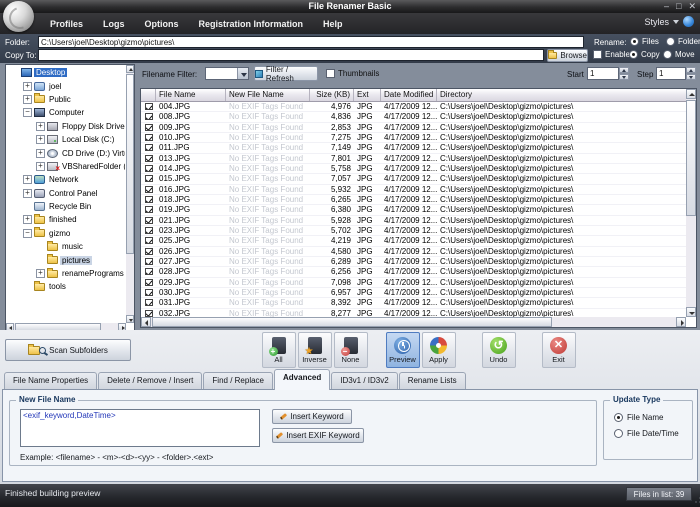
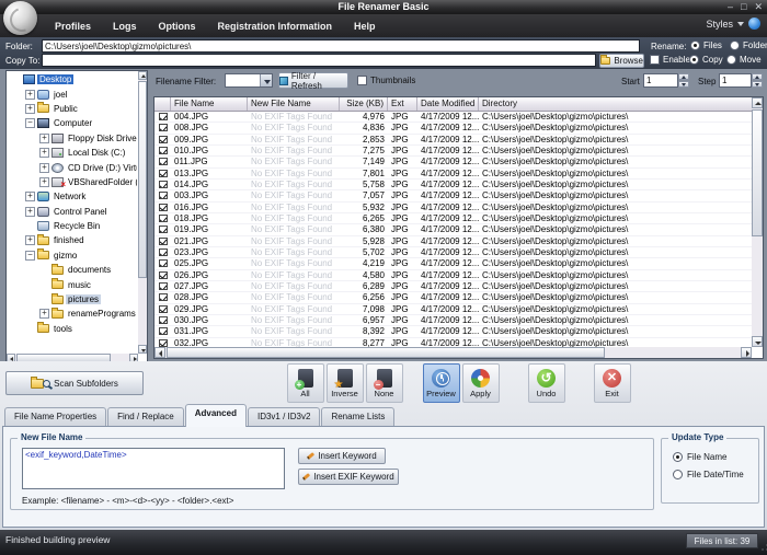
  File Renamer Basic
  –
  □
  ✕
  Profiles
  Logs
  Options
  Registration Information
  Help
  Styles
  Folder:
  C:\Users\joel\Desktop\gizmo\pictures\
  Rename:
  Files
  Folder
  Copy To:
  Browse
  Enable
  Copy
  Move
  Desktop
  +
  joel
  +
  Public
  −
  Computer
  +
  Floppy Disk Drive
  +
  Local Disk (C:)
  +
  +
  +
  Network
  +
  Control Panel
  Recycle Bin
  +
  finished
  −
  gizmo
+ documents
  music
  pictures
  +
  renamePrograms
  tools
  Filename Filter:
  Filter / Refresh
  Thumbnails
  Start
  1
  Step
  1
  File Name
  New File Name
  Size (KB)
  Ext
  Date Modified
  Directory
  004.JPG
  No EXIF Tags Found
  4,976
  JPG
  4/17/2009 12...
  C:\Users\joel\Desktop\gizmo\pictures\
  008.JPG
  No EXIF Tags Found
  4,836
  JPG
  4/17/2009 12...
  C:\Users\joel\Desktop\gizmo\pictures\
  009.JPG
  No EXIF Tags Found
  2,853
  JPG
  4/17/2009 12...
  C:\Users\joel\Desktop\gizmo\pictures\
  010.JPG
  No EXIF Tags Found
  7,275
  JPG
  4/17/2009 12...
  C:\Users\joel\Desktop\gizmo\pictures\
  011.JPG
  No EXIF Tags Found
  7,149
  JPG
  4/17/2009 12...
  C:\Users\joel\Desktop\gizmo\pictures\
  013.JPG
  No EXIF Tags Found
  7,801
  JPG
  4/17/2009 12...
  C:\Users\joel\Desktop\gizmo\pictures\
  014.JPG
  No EXIF Tags Found
  5,758
  JPG
  4/17/2009 12...
  C:\Users\joel\Desktop\gizmo\pictures\
- 015.JPG
+ 003.JPG
  No EXIF Tags Found
  7,057
  JPG
  4/17/2009 12...
  C:\Users\joel\Desktop\gizmo\pictures\
  016.JPG
  No EXIF Tags Found
  5,932
  JPG
  4/17/2009 12...
  C:\Users\joel\Desktop\gizmo\pictures\
  018.JPG
  No EXIF Tags Found
  6,265
  JPG
  4/17/2009 12...
  C:\Users\joel\Desktop\gizmo\pictures\
  019.JPG
  No EXIF Tags Found
  6,380
  JPG
  4/17/2009 12...
  C:\Users\joel\Desktop\gizmo\pictures\
  021.JPG
  No EXIF Tags Found
  5,928
  JPG
  4/17/2009 12...
  C:\Users\joel\Desktop\gizmo\pictures\
  023.JPG
  No EXIF Tags Found
  5,702
  JPG
  4/17/2009 12...
  C:\Users\joel\Desktop\gizmo\pictures\
  025.JPG
  No EXIF Tags Found
  4,219
  JPG
  4/17/2009 12...
  C:\Users\joel\Desktop\gizmo\pictures\
  026.JPG
  No EXIF Tags Found
  4,580
  JPG
  4/17/2009 12...
  C:\Users\joel\Desktop\gizmo\pictures\
  027.JPG
  No EXIF Tags Found
  6,289
  JPG
  4/17/2009 12...
  C:\Users\joel\Desktop\gizmo\pictures\
  028.JPG
  No EXIF Tags Found
  6,256
  JPG
  4/17/2009 12...
  C:\Users\joel\Desktop\gizmo\pictures\
  029.JPG
  No EXIF Tags Found
  7,098
  JPG
  4/17/2009 12...
  C:\Users\joel\Desktop\gizmo\pictures\
  030.JPG
  No EXIF Tags Found
  6,957
  JPG
  4/17/2009 12...
  C:\Users\joel\Desktop\gizmo\pictures\
  031.JPG
  No EXIF Tags Found
  8,392
  JPG
  4/17/2009 12...
  C:\Users\joel\Desktop\gizmo\pictures\
  032.JPG
  No EXIF Tags Found
  8,277
  JPG
  4/17/2009 12...
  C:\Users\joel\Desktop\gizmo\pictures\
  Scan Subfolders
  +
  All
  ★
  Inverse
  −
  None
  Preview
  Apply
  ↺
  Undo
  ✕
  Exit
  File Name Properties
- Delete / Remove / Insert
  Find / Replace
  Advanced
  ID3v1 / ID3v2
  Rename Lists
  New File Name
  <exif_keyword,DateTime>
  Insert Keyword
  Insert EXIF Keyword
  Example: <filename> - <m>-<d>-<yy> - <folder>.<ext>
  Update Type
  File Name
  File Date/Time
  Finished building preview
  Files in list: 39
